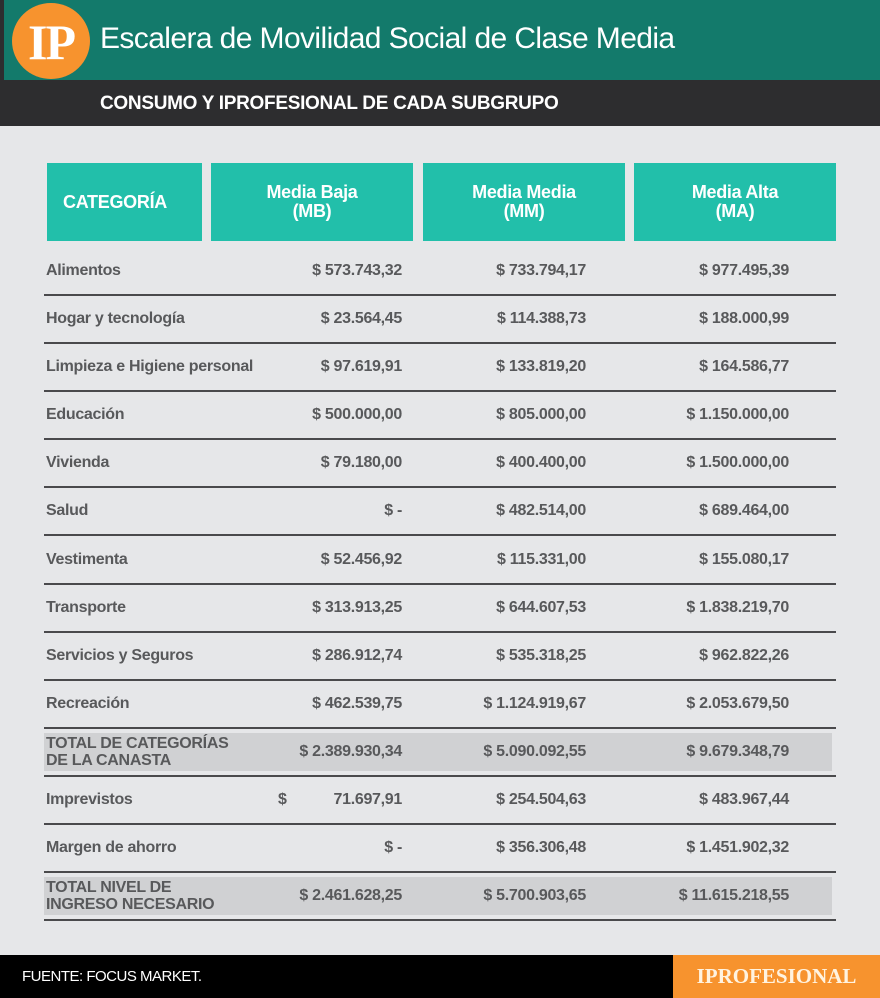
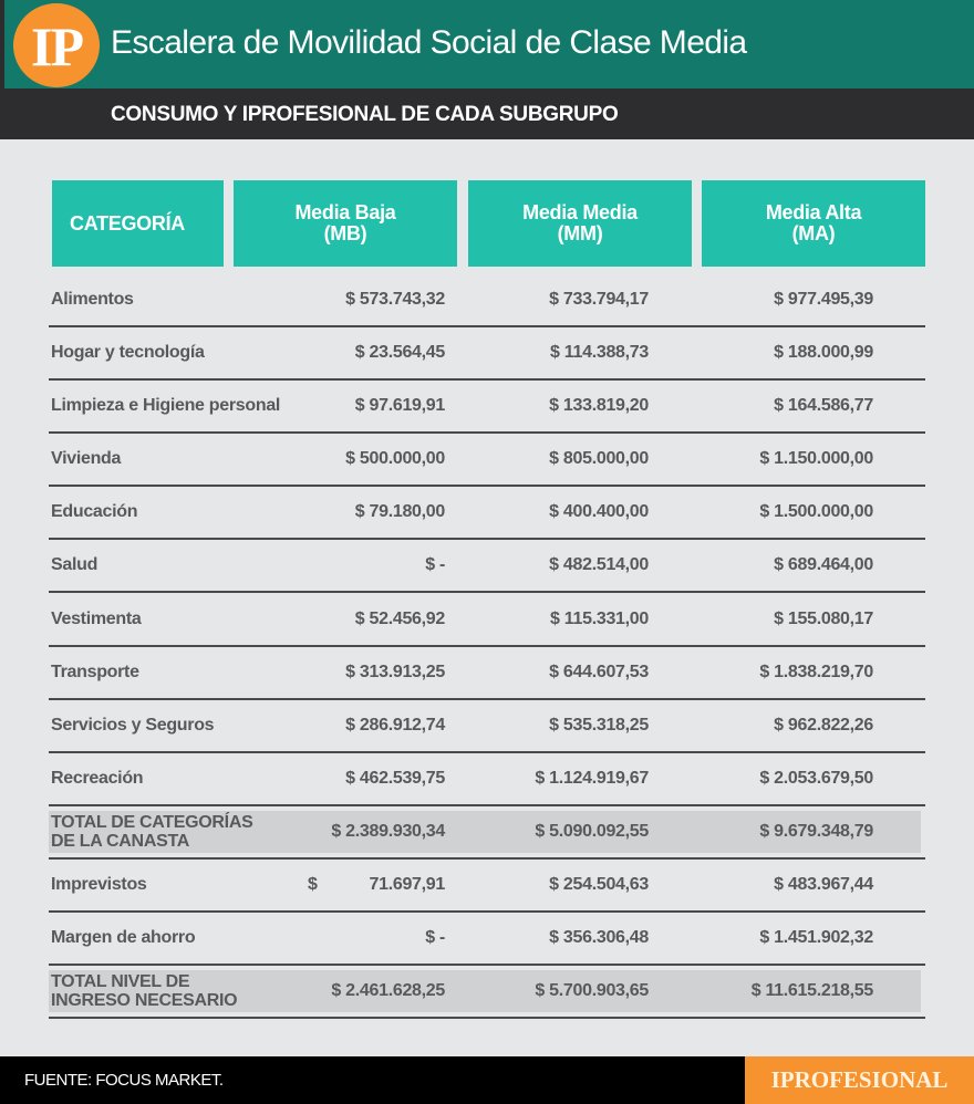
  IP
  Escalera de Movilidad Social de Clase Media
  CONSUMO Y IPROFESIONAL DE CADA SUBGRUPO
  CATEGORÍA
  Media Baja
  (MB)
  Media Media
  (MM)
  Media Alta
  (MA)
  Alimentos
  $ 573.743,32
  $ 733.794,17
  $ 977.495,39
  Hogar y tecnología
  $ 23.564,45
  $ 114.388,73
  $ 188.000,99
  Limpieza e Higiene personal
  $ 97.619,91
  $ 133.819,20
  $ 164.586,77
- Educación
+ Vivienda
  $ 500.000,00
  $ 805.000,00
  $ 1.150.000,00
- Vivienda
+ Educación
  $ 79.180,00
  $ 400.400,00
  $ 1.500.000,00
  Salud
  $ -
  $ 482.514,00
  $ 689.464,00
  Vestimenta
  $ 52.456,92
  $ 115.331,00
  $ 155.080,17
  Transporte
  $ 313.913,25
  $ 644.607,53
  $ 1.838.219,70
  Servicios y Seguros
  $ 286.912,74
  $ 535.318,25
  $ 962.822,26
  Recreación
  $ 462.539,75
  $ 1.124.919,67
  $ 2.053.679,50
  TOTAL DE CATEGORÍAS
  DE LA CANASTA
  $ 2.389.930,34
  $ 5.090.092,55
  $ 9.679.348,79
  Imprevistos
  $
  71.697,91
  $ 254.504,63
  $ 483.967,44
  Margen de ahorro
  $ -
  $ 356.306,48
  $ 1.451.902,32
  TOTAL NIVEL DE
  INGRESO NECESARIO
  $ 2.461.628,25
  $ 5.700.903,65
  $ 11.615.218,55
  FUENTE: FOCUS MARKET.
  IPROFESIONAL
